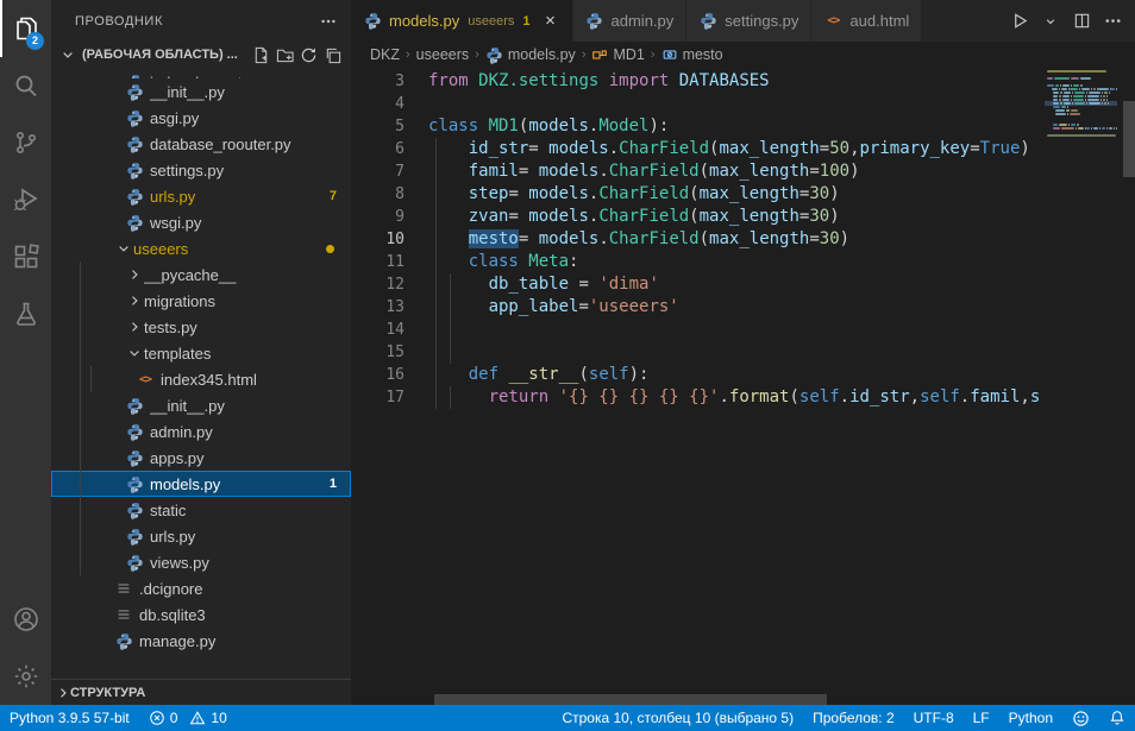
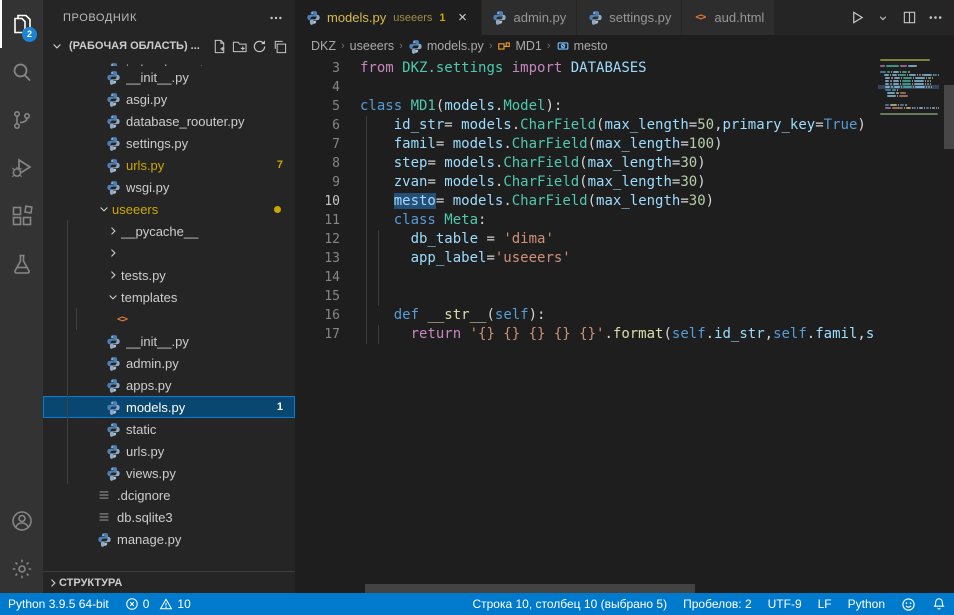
  2
  ПРОВОДНИК
  (РАБОЧАЯ ОБЛАСТЬ) ...
  __init__.py
  asgi.py
  database_roouter.py
  settings.py
  urls.py
  7
  wsgi.py
  useeers
  __pycache__
- migrations
  tests.py
  templates
  <>
- index345.html
  __init__.py
  admin.py
  apps.py
  models.py
  1
  static
  urls.py
  views.py
  .dcignore
  db.sqlite3
  manage.py
  СТРУКТУРА
  models.py
  useeers
  1
  ×
  admin.py
  settings.py
  <>
  aud.html
  DKZ
  ›
  useeers
  ›
  models.py
  ›
  MD1
  ›
  mesto
  3
  from DKZ.settings import DATABASES
  4
  5
  class MD1(models.Model):
  6
  id_str= models.CharField(max_length=50,primary_key=True)
  7
  famil= models.CharField(max_length=100)
  8
  step= models.CharField(max_length=30)
  9
  zvan= models.CharField(max_length=30)
  10
  mesto= models.CharField(max_length=30)
  11
  class Meta:
  12
  db_table = 'dima'
  13
  app_label='useeers'
  14
  15
  16
  def __str__(self):
  17
  return '{} {} {} {} {}'.format(self.id_str,self.famil,s
- Python 3.9.5 57-bit
+ Python 3.9.5 64-bit
  0
  10
  Строка 10, столбец 10 (выбрано 5)
  Пробелов: 2
- UTF-8
+ UTF-9
  LF
  Python
